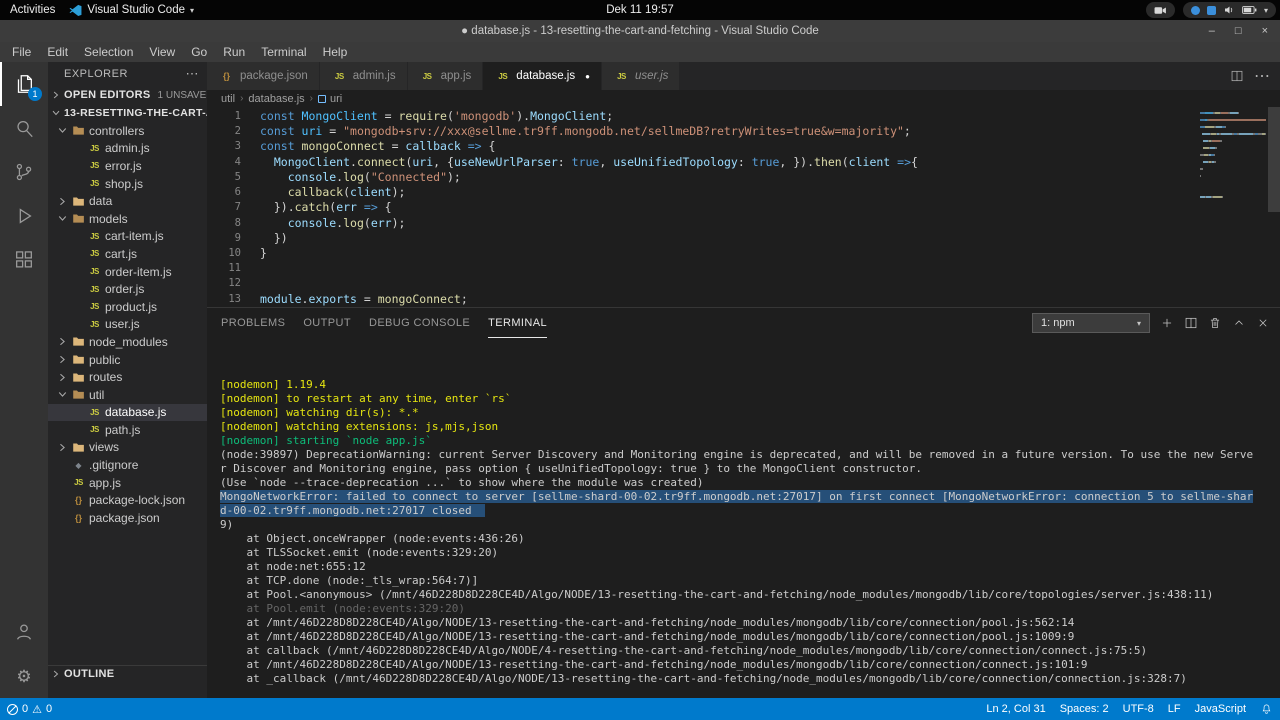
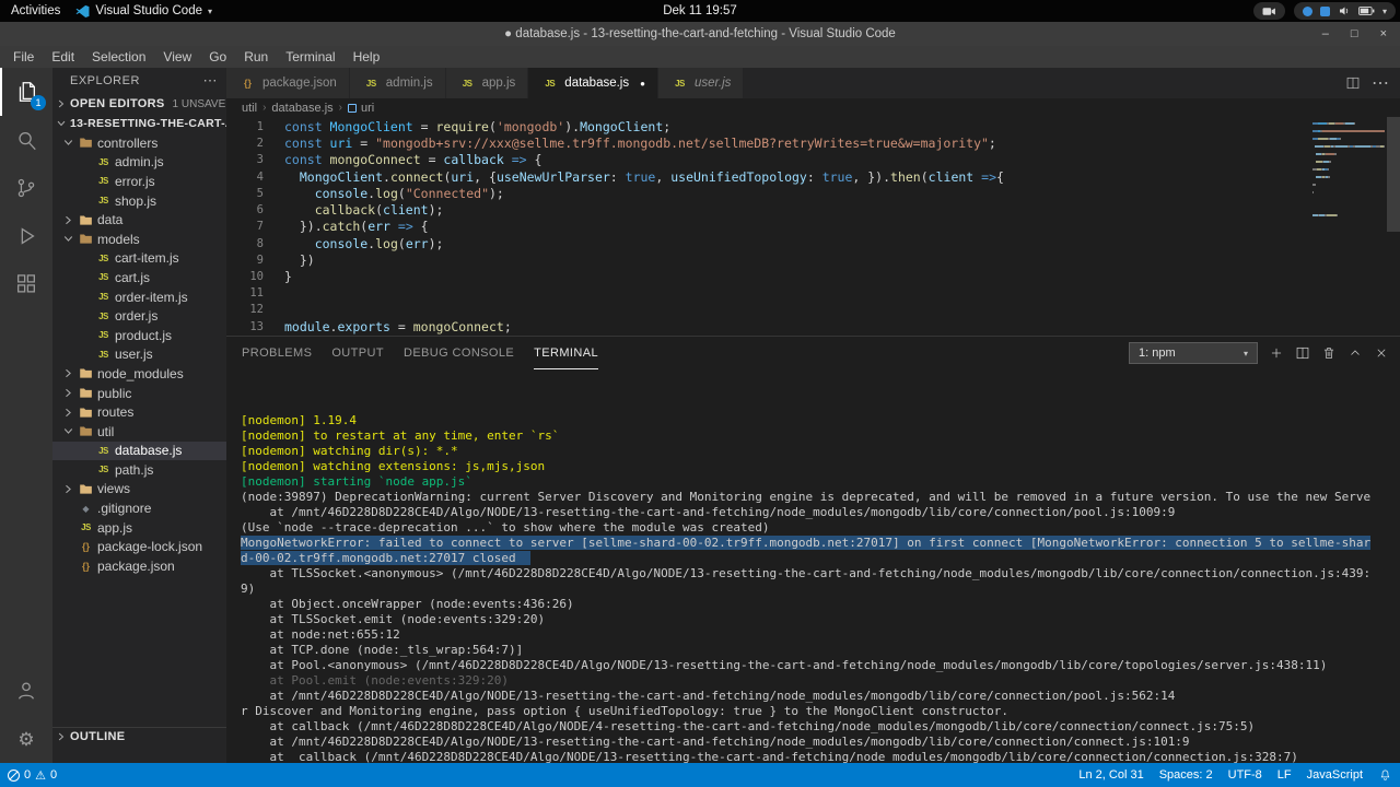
  Activities
  Visual Studio Code
  ▾
  Dek 11 19:57
  ▾
  ● database.js - 13-resetting-the-cart-and-fetching - Visual Studio Code
  –
  □
  ×
  File
  Edit
  Selection
  View
  Go
  Run
  Terminal
  Help
  1
  ⚙
  EXPLORER
  ⋯
  OPEN EDITORS
  1 UNSAVE
  13-RESETTING-THE-CART-
  controllers
  JS
  admin.js
  JS
  error.js
  JS
  shop.js
  data
  models
  JS
  cart-item.js
  JS
  cart.js
  JS
  order-item.js
  JS
  order.js
  JS
  product.js
  JS
  user.js
  node_modules
  public
  routes
  util
  JS
  database.js
  JS
  path.js
  views
  ◆
  .gitignore
  JS
  app.js
  {}
  package-lock.json
  {}
  package.json
  OUTLINE
  {}
  package.json
  JS
  admin.js
  JS
  app.js
  JS
  database.js
  ●
  JS
  user.js
  ⋯
  util
  ›
  database.js
  ›
  uri
  1
  const MongoClient = require('mongodb').MongoClient;
  2
  const uri = "mongodb+srv://xxx@sellme.tr9ff.mongodb.net/sellmeDB?retryWrites=true&w=majority";
  3
  const mongoConnect = callback => {
  4
  MongoClient.connect(uri, {useNewUrlParser: true, useUnifiedTopology: true, }).then(client =>{
  5
  console.log("Connected");
  6
  callback(client);
  7
  }).catch(err => {
  8
  console.log(err);
  9
  })
  10
  }
  11
  12
  13
  module.exports = mongoConnect;
  PROBLEMS
  OUTPUT
  DEBUG CONSOLE
  TERMINAL
  1: npm
  ▾
  [nodemon] 1.19.4
  [nodemon] to restart at any time, enter `rs`
  [nodemon] watching dir(s): *.*
  [nodemon] watching extensions: js,mjs,json
  [nodemon] starting `node app.js`
  (node:39897) DeprecationWarning: current Server Discovery and Monitoring engine is deprecated, and will be removed in a future version. To use the new Serve
- r Discover and Monitoring engine, pass option { useUnifiedTopology: true } to the MongoClient constructor.
+ at /mnt/46D228D8D228CE4D/Algo/NODE/13-resetting-the-cart-and-fetching/node_modules/mongodb/lib/core/connection/pool.js:1009:9
  (Use `node --trace-deprecation ...` to show where the module was created)
  MongoNetworkError: failed to connect to server [sellme-shard-00-02.tr9ff.mongodb.net:27017] on first connect [MongoNetworkError: connection 5 to sellme-shar
  d-00-02.tr9ff.mongodb.net:27017 closed
+ at TLSSocket.<anonymous> (/mnt/46D228D8D228CE4D/Algo/NODE/13-resetting-the-cart-and-fetching/node_modules/mongodb/lib/core/connection/connection.js:439:
  9)
  at Object.onceWrapper (node:events:436:26)
  at TLSSocket.emit (node:events:329:20)
  at node:net:655:12
  at TCP.done (node:_tls_wrap:564:7)]
  at Pool.<anonymous> (/mnt/46D228D8D228CE4D/Algo/NODE/13-resetting-the-cart-and-fetching/node_modules/mongodb/lib/core/topologies/server.js:438:11)
  at Pool.emit (node:events:329:20)
  at /mnt/46D228D8D228CE4D/Algo/NODE/13-resetting-the-cart-and-fetching/node_modules/mongodb/lib/core/connection/pool.js:562:14
- at /mnt/46D228D8D228CE4D/Algo/NODE/13-resetting-the-cart-and-fetching/node_modules/mongodb/lib/core/connection/pool.js:1009:9
+ r Discover and Monitoring engine, pass option { useUnifiedTopology: true } to the MongoClient constructor.
  at callback (/mnt/46D228D8D228CE4D/Algo/NODE/4-resetting-the-cart-and-fetching/node_modules/mongodb/lib/core/connection/connect.js:75:5)
  at /mnt/46D228D8D228CE4D/Algo/NODE/13-resetting-the-cart-and-fetching/node_modules/mongodb/lib/core/connection/connect.js:101:9
  at _callback (/mnt/46D228D8D228CE4D/Algo/NODE/13-resetting-the-cart-and-fetching/node_modules/mongodb/lib/core/connection/connection.js:328:7)
  0
  ⚠
  0
  Ln 2, Col 31
  Spaces: 2
  UTF-8
  LF
  JavaScript
